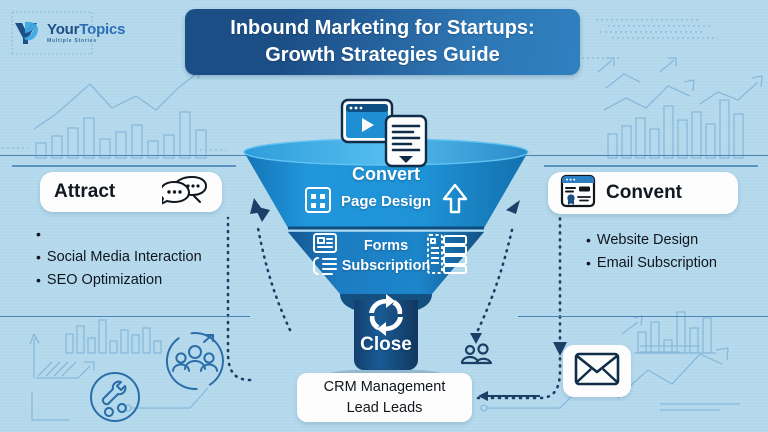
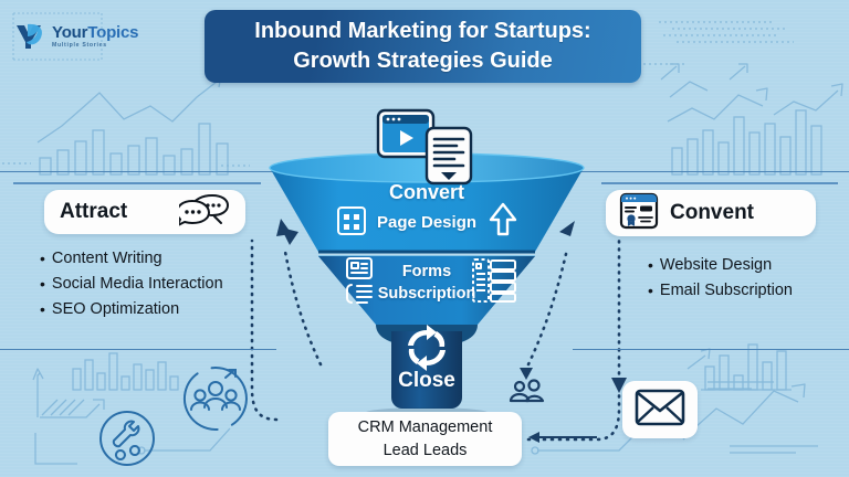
  YourTopics
  Inbound Marketing for Startups:
  Growth Strategies Guide
  Attract
  •
+ Content Writing
  •
  Social Media Interaction
  •
  SEO Optimization
  Convent
  •
  Website Design
  •
  Email Subscription
  Convert
  Page Design
  Forms
  Subscription
  Close
  CRM Management
  Lead Leads
